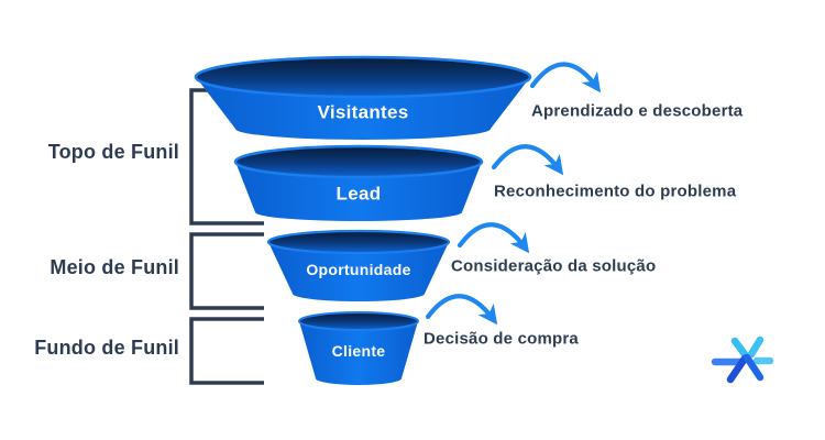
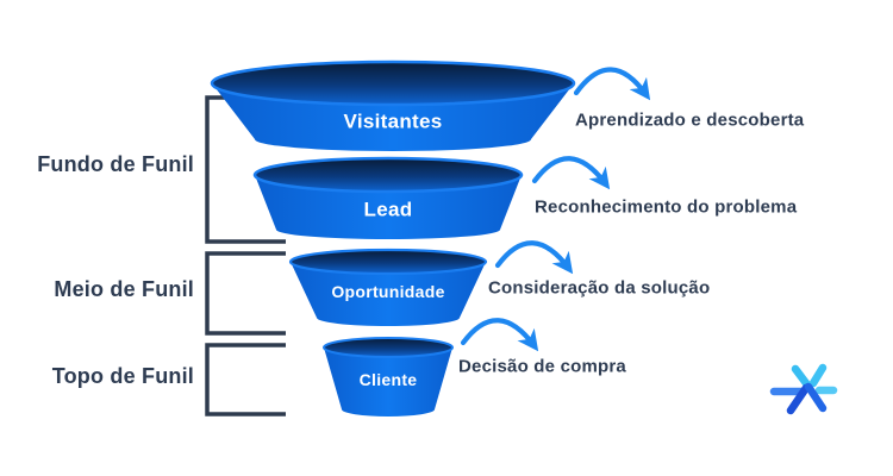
- Topo de Funil
+ Fundo de Funil
  Meio de Funil
- Fundo de Funil
+ Topo de Funil
  Visitantes
  Lead
  Oportunidade
  Cliente
  Aprendizado e descoberta
  Reconhecimento do problema
  Consideração da solução
  Decisão de compra
